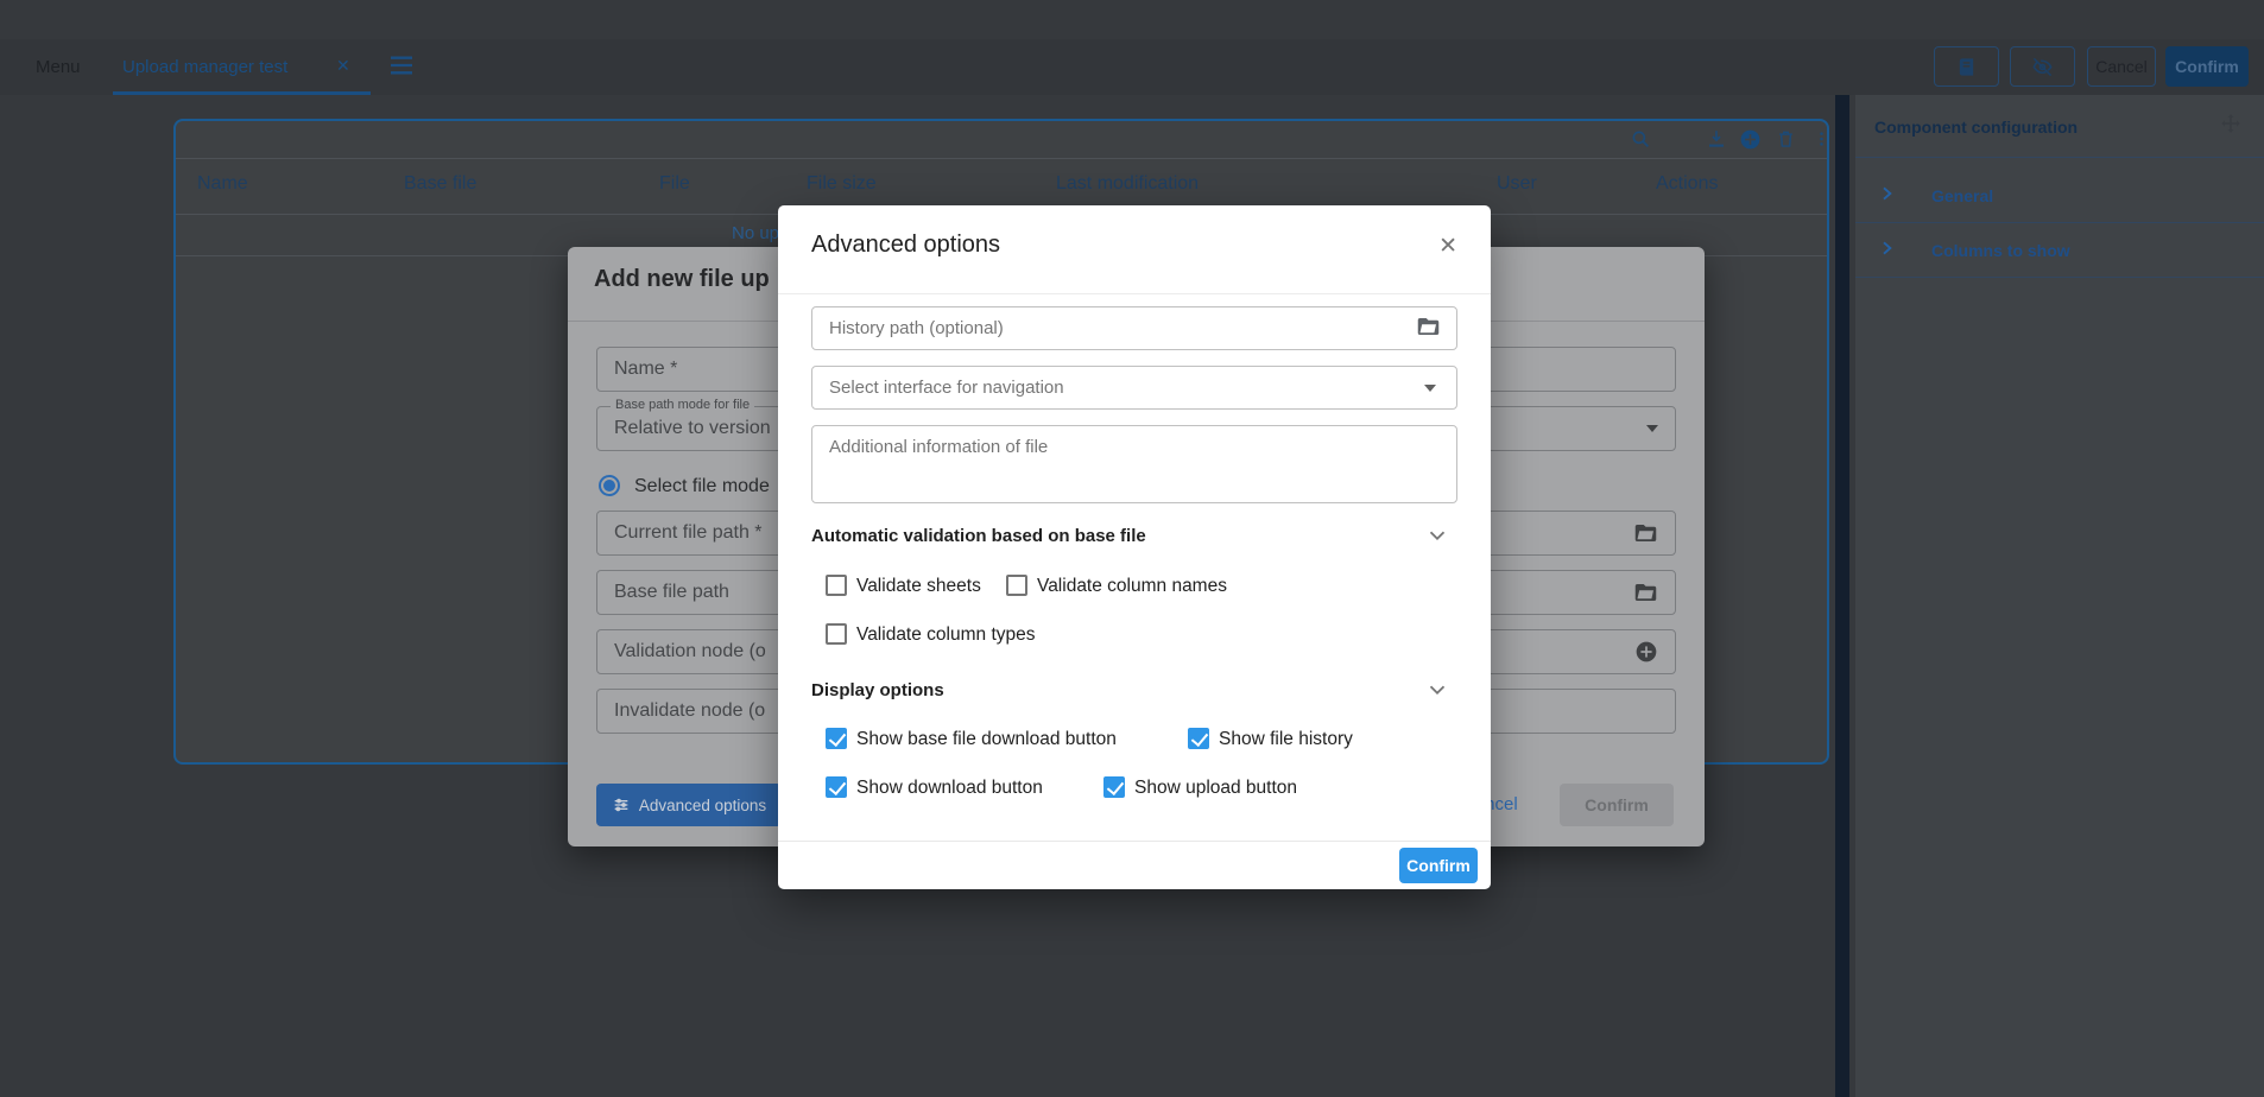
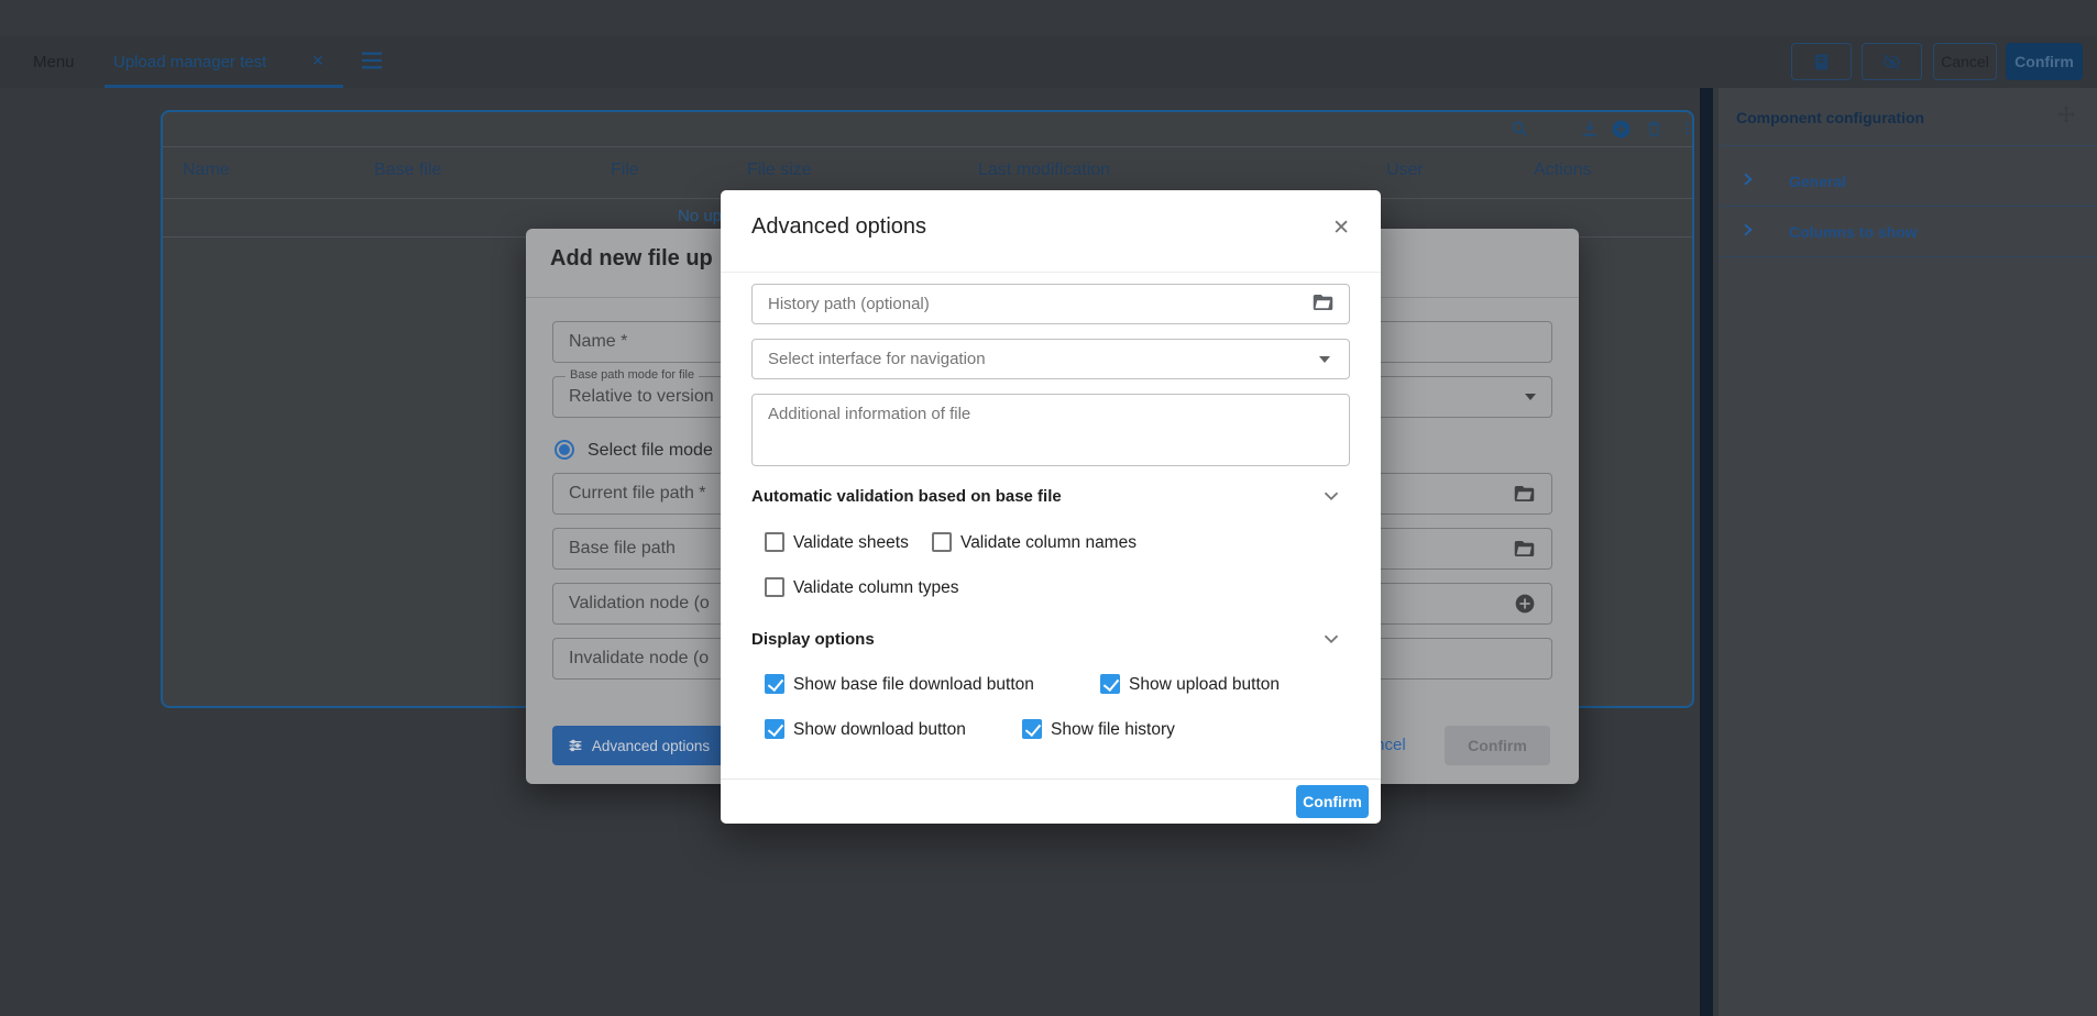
  Upload manager test
  ✕
  Confirm
  Name
  Base file
  File
  File size
  Last modification
  User
  Actions
  No up
  Component configuration
  General
  Columns to show
  Add new file up
  Name *
  Relative to version
  Base path mode for file
  Select file mode
  Current file path *
  Base file path
  Validation node (o
  Invalidate node (o
  Advanced options
  Confirm
  Advanced options
  ✕
  History path (optional)
  Select interface for navigation
  Additional information of file
  Automatic validation based on base file
  Validate sheets
  Validate column names
  Validate column types
  Display options
  Show base file download button
- Show file history
+ Show upload button
  Show download button
- Show upload button
+ Show file history
  Confirm
